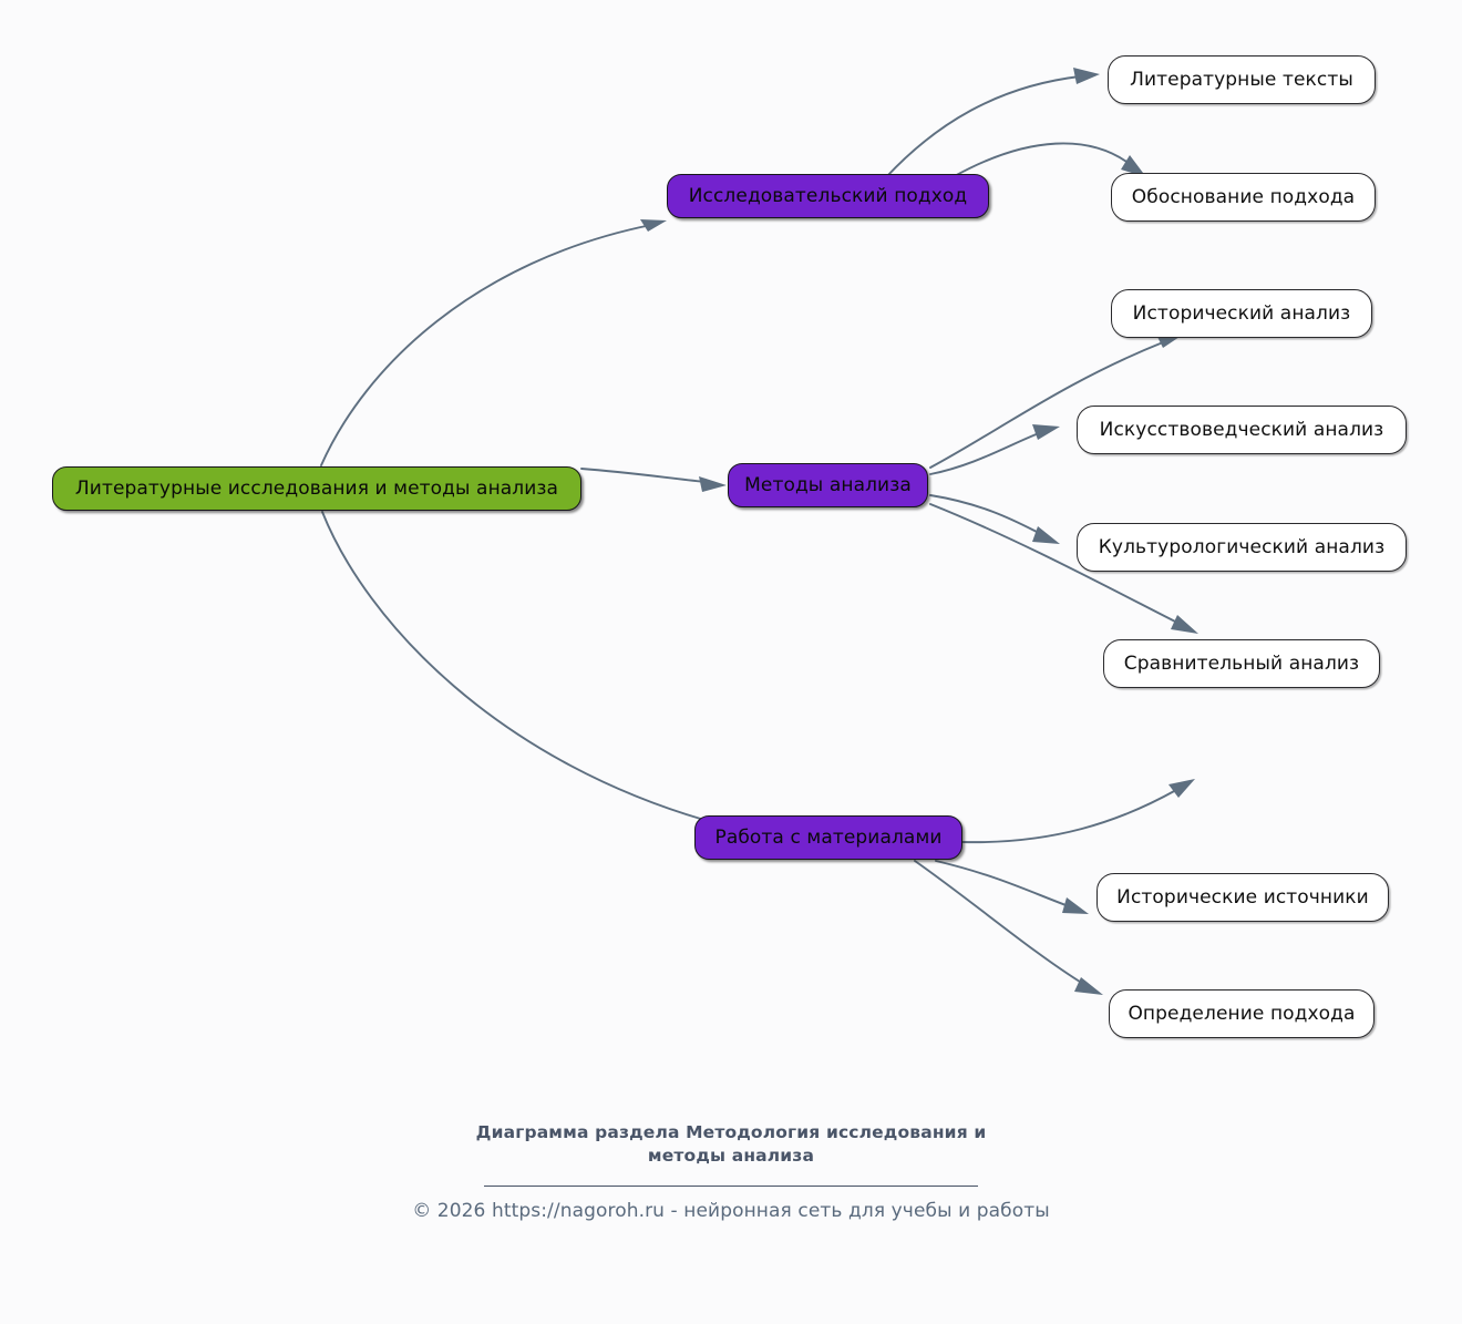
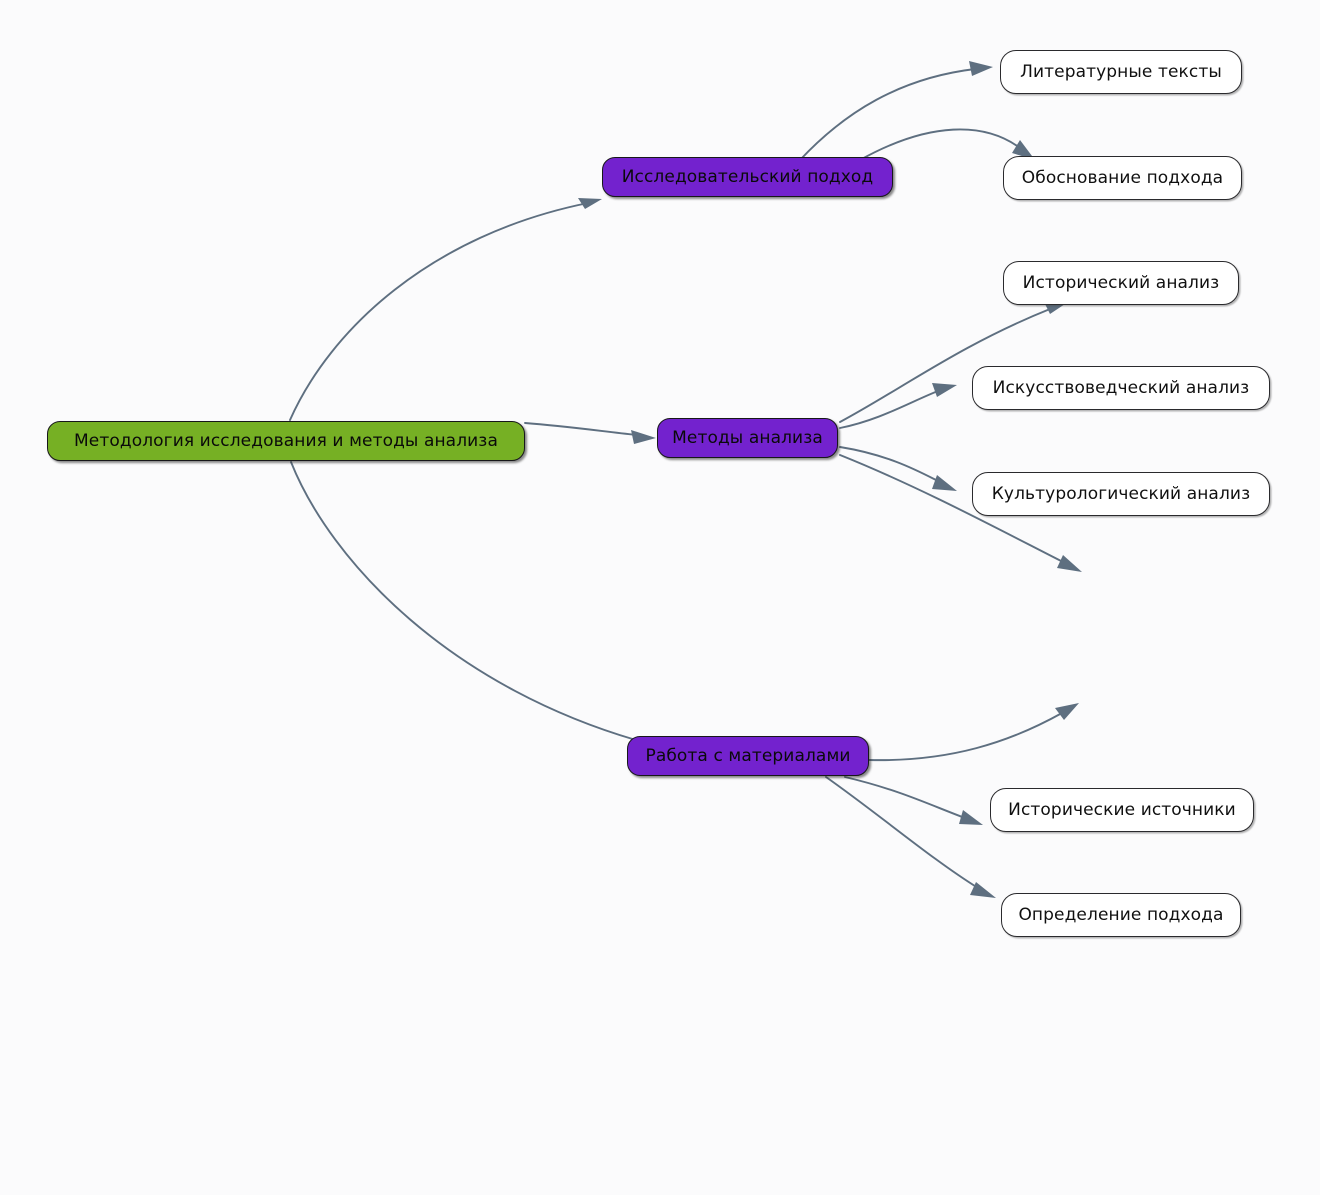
- Литературные исследования и методы анализа
+ Методология исследования и методы анализа
  Исследовательский подход
  Литературные тексты
  Обоснование подхода
  Методы анализа
  Исторический анализ
  Искусствоведческий анализ
  Культурологический анализ
- Сравнительный анализ
  Работа с материалами
  Исторические источники
  Определение подхода
- Диаграмма раздела Методология исследования и методы анализа
- © 2026 https://nagoroh.ru - нейронная сеть для учебы и работы
